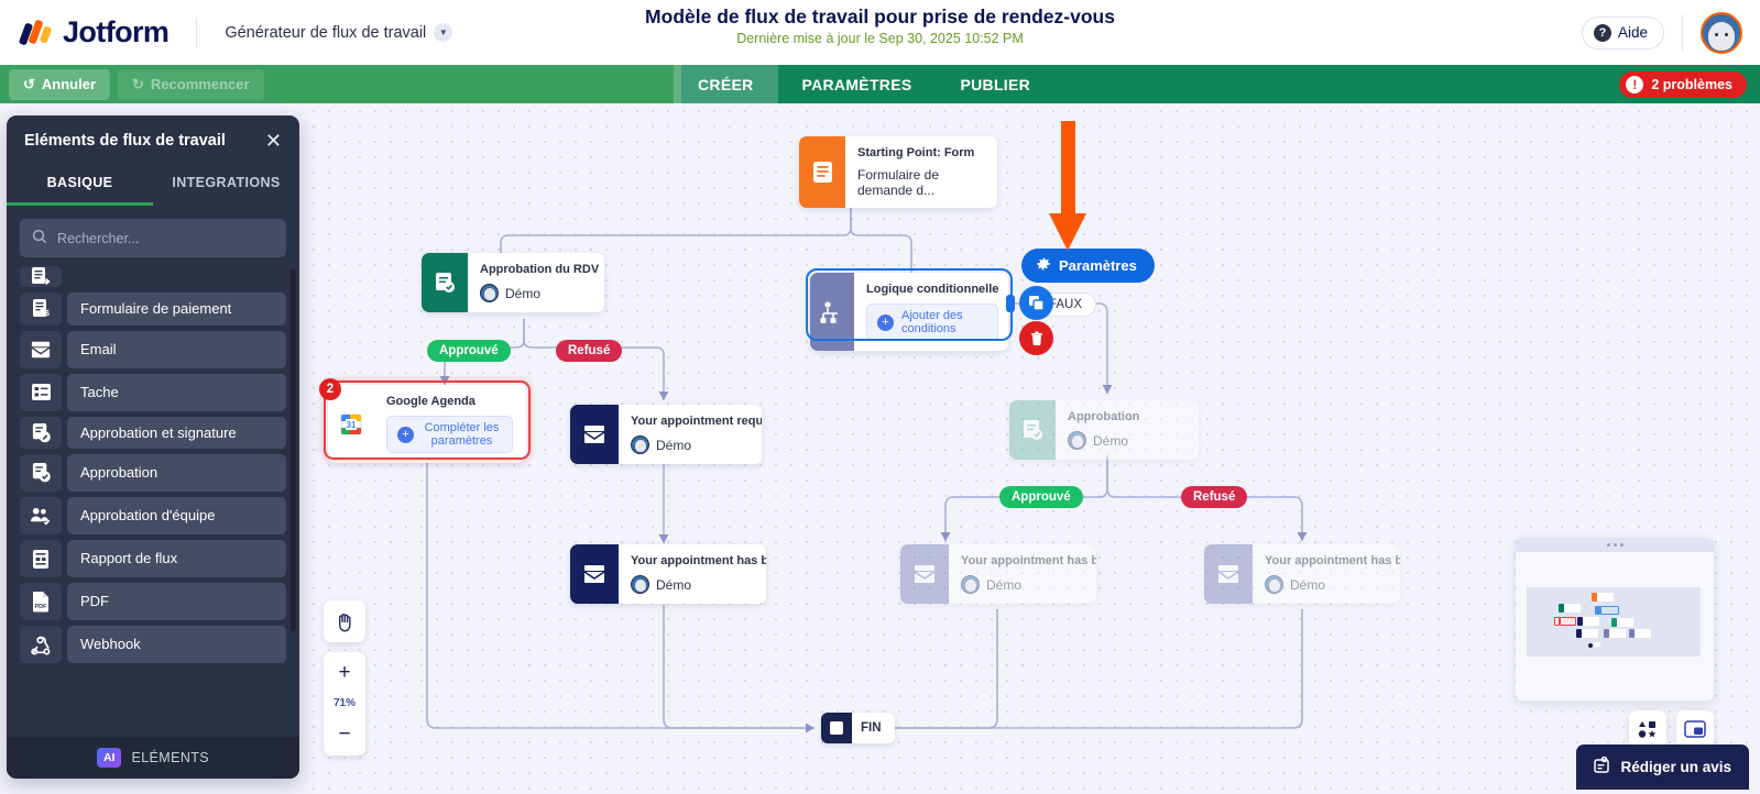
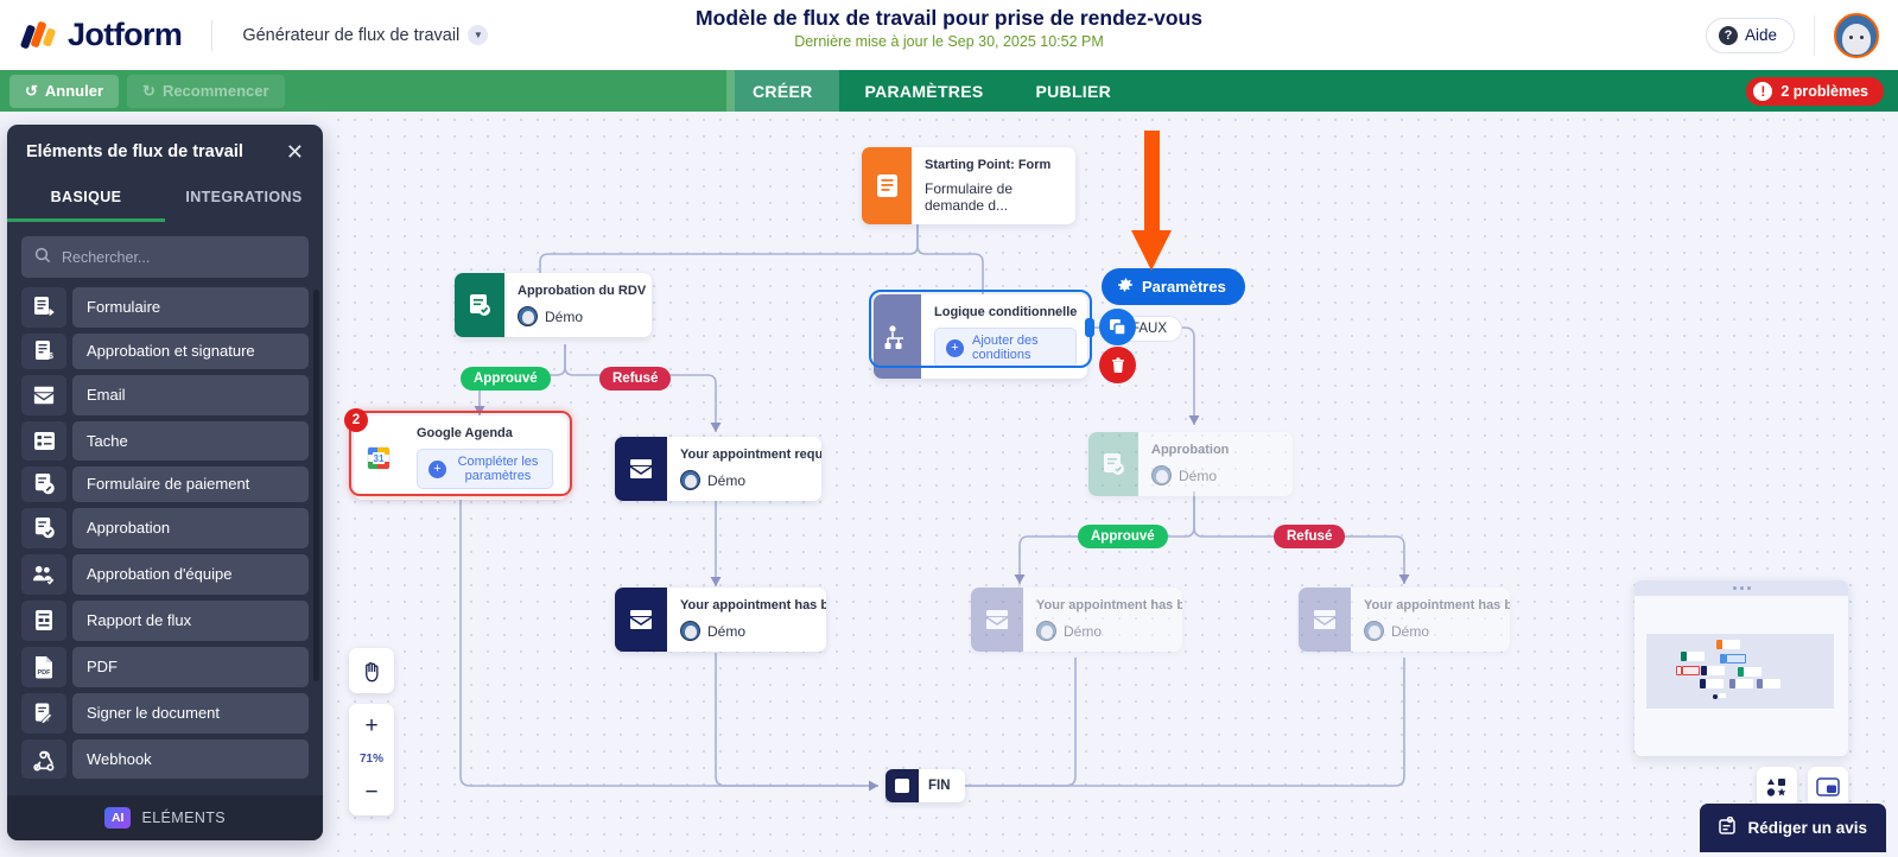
  Jotform
  Générateur de flux de travail
  ▼
  Modèle de flux de travail pour prise de rendez-vous
  Dernière mise à jour le Sep 30, 2025 10:52 PM
  ?
  Aide
  ↺
  Annuler
  ↻
  Recommencer
  CRÉER
  PARAMÈTRES
  PUBLIER
  !
  2 problèmes
  Starting Point: Form
  Formulaire de demande d...
  Approbation du RDV
  Démo
  Approuvé
  Refusé
  2
  31
  Google Agenda
  +
  Compléter les paramètres
  Your appointment requ
  Démo
  Your appointment has b
  Démo
  Logique conditionnelle
  +
  Ajouter des conditions
  AUX
  Paramètres
  Approbation
  Démo
  Approuvé
  Refusé
  Your appointment has b
  Démo
  Your appointment has b
  Démo
  FIN
  +
  71%
  −
  Rédiger un avis
  Eléments de flux de travail
  ✕
  BASIQUE
  INTEGRATIONS
  Rechercher...
+ Formulaire
- Formulaire de paiement
+ Approbation et signature
  Email
  Tache
- Approbation et signature
+ Formulaire de paiement
  Approbation
  Approbation d'équipe
  Rapport de flux
  PDF
+ Signer le document
  Webhook
  AI
  ELÉMENTS
